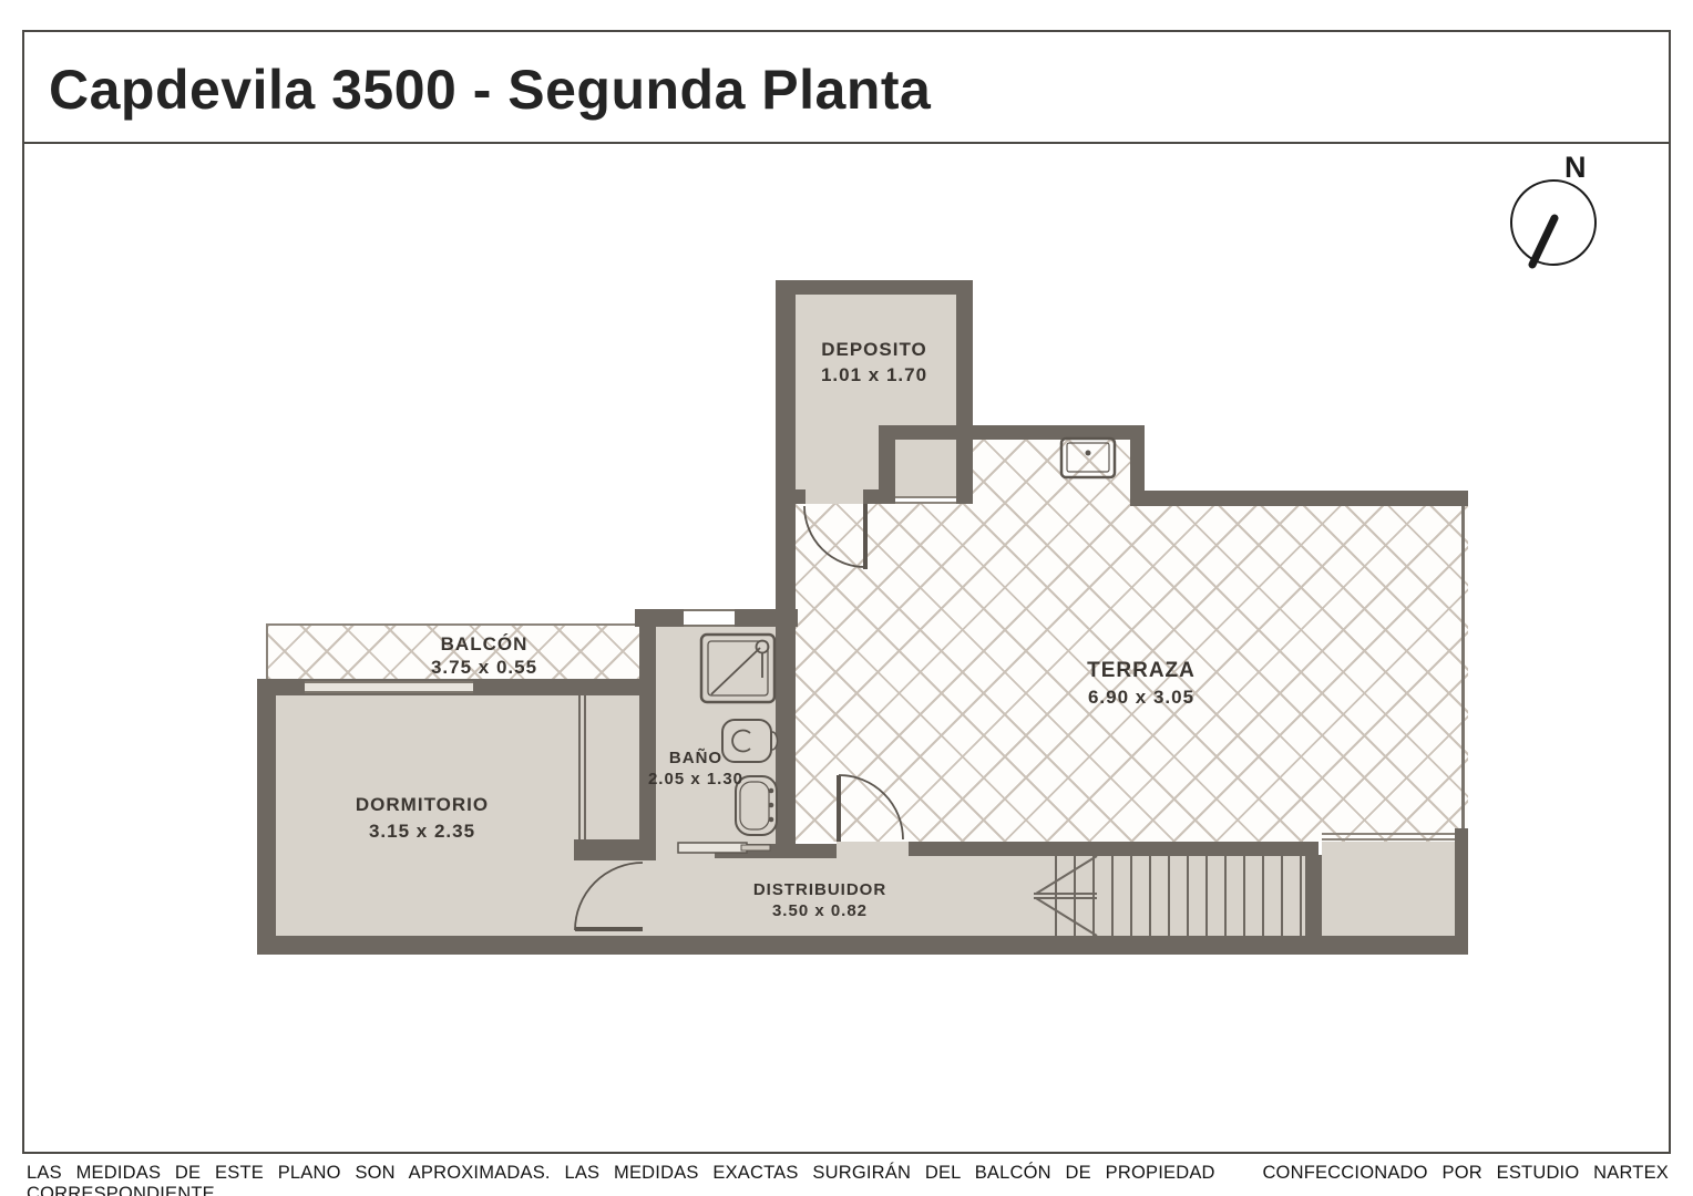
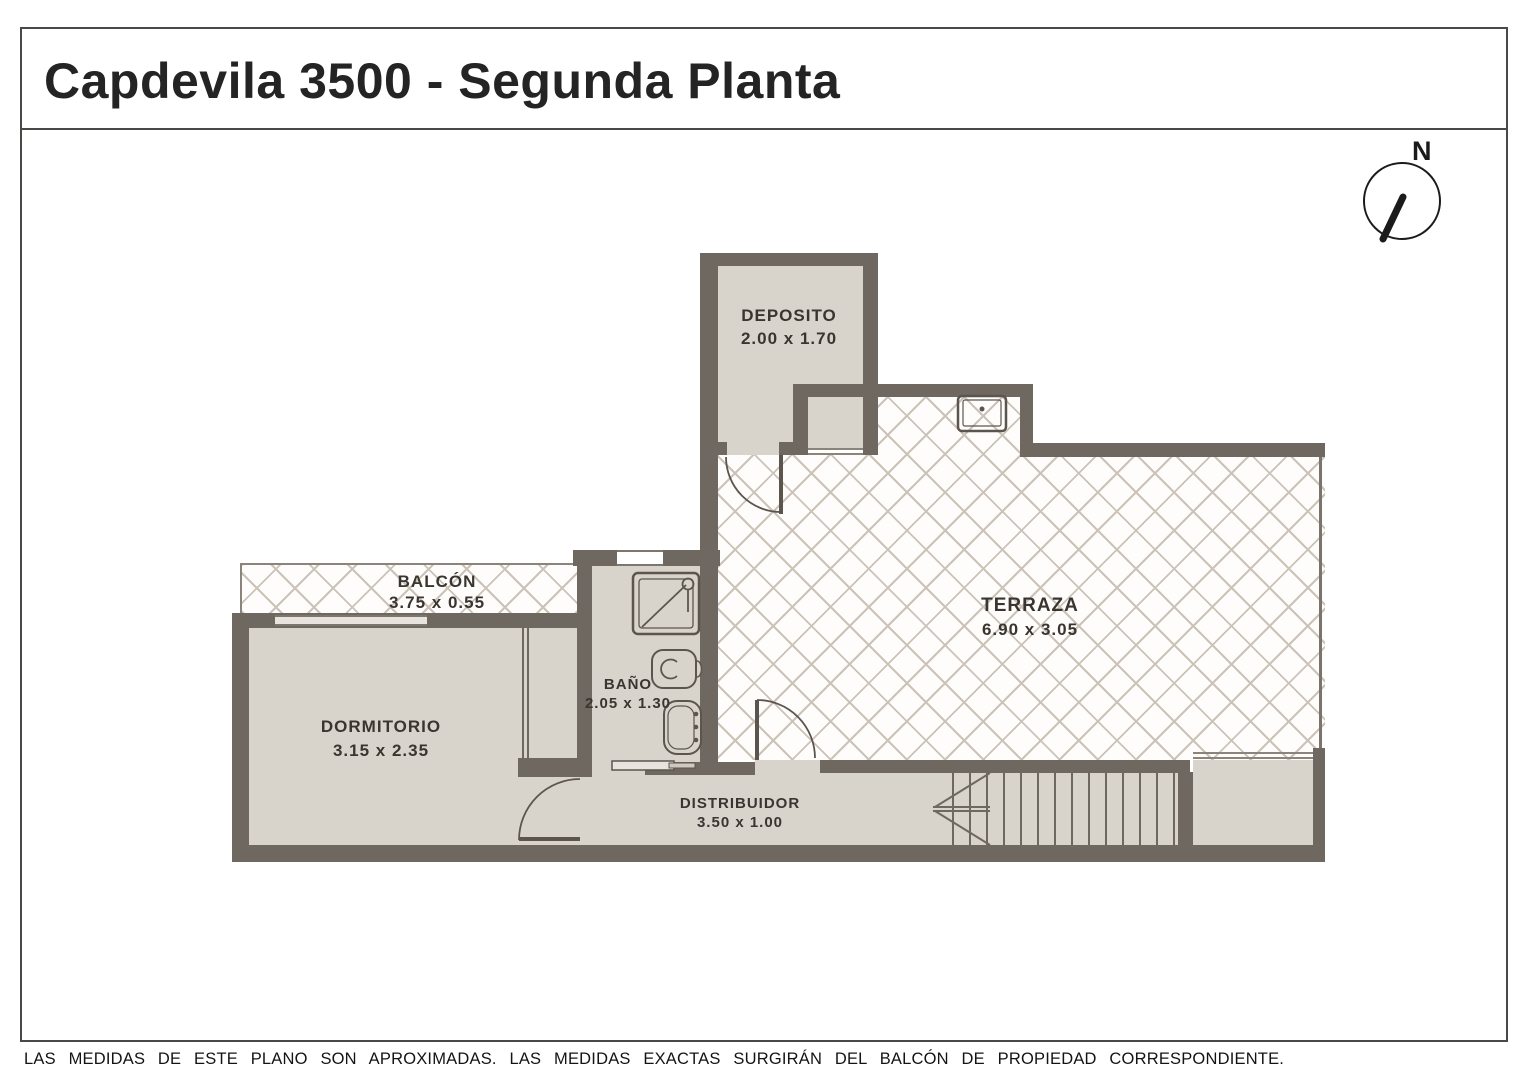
  Capdevila 3500 - Segunda Planta
  N
  DEPOSITO
- 1.01 x 1.70
+ 2.00 x 1.70
  TERRAZA
  6.90 x 3.05
  BALCÓN
  3.75 x 0.55
  DORMITORIO
  3.15 x 2.35
  BAÑO
  2.05 x 1.30
  DISTRIBUIDOR
- 3.50 x 0.82
+ 3.50 x 1.00
  LAS MEDIDAS DE ESTE PLANO SON APROXIMADAS. LAS MEDIDAS EXACTAS SURGIRÁN DEL BALCÓN DE PROPIEDAD CORRESPONDIENTE.
- CONFECCIONADO POR ESTUDIO NARTEX
